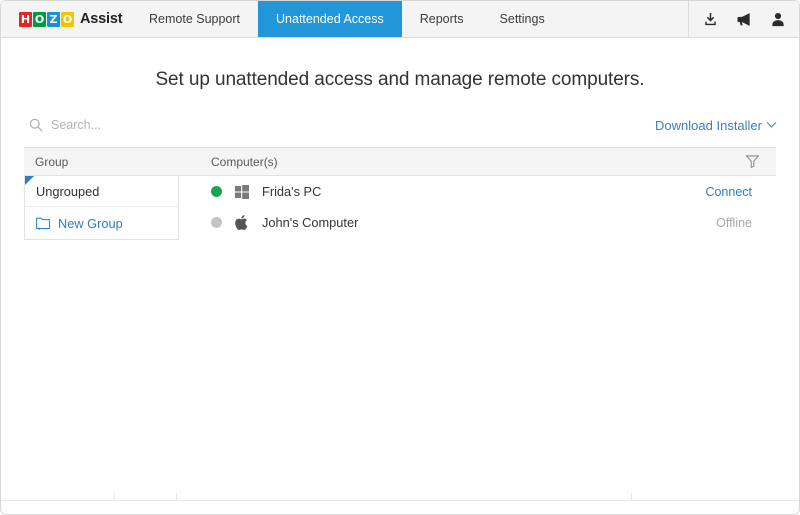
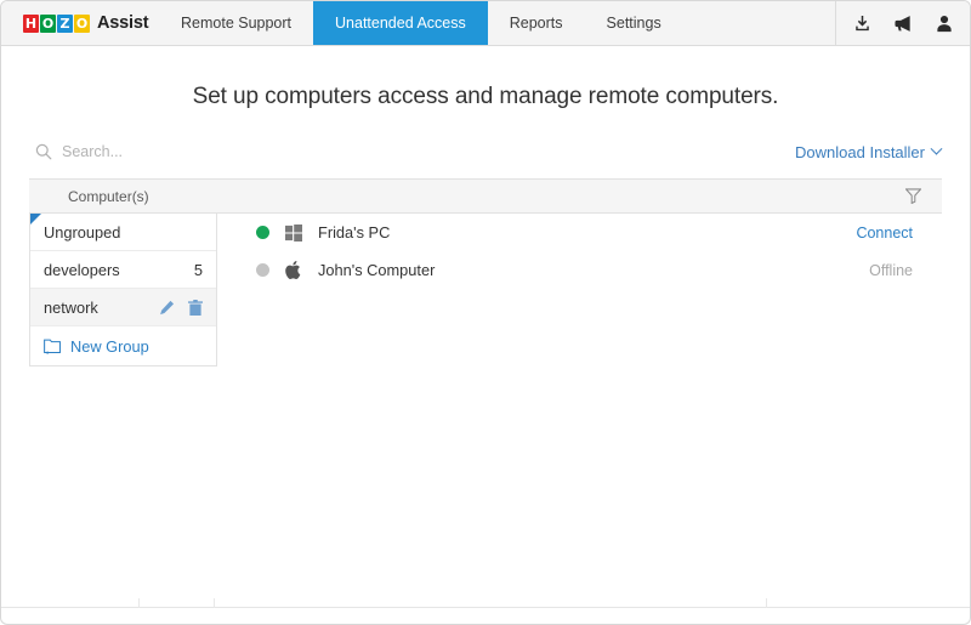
  H
  O
  Z
  O
  Assist
  Remote Support
  Unattended Access
  Reports
  Settings
- Set up unattended access and manage remote computers.
+ Set up computers access and manage remote computers.
  Search...
  Download Installer
- Group
  Computer(s)
  Ungrouped
+ developers
+ 5
+ network
  New Group
  Frida's PC
  Connect
  John's Computer
  Offline
